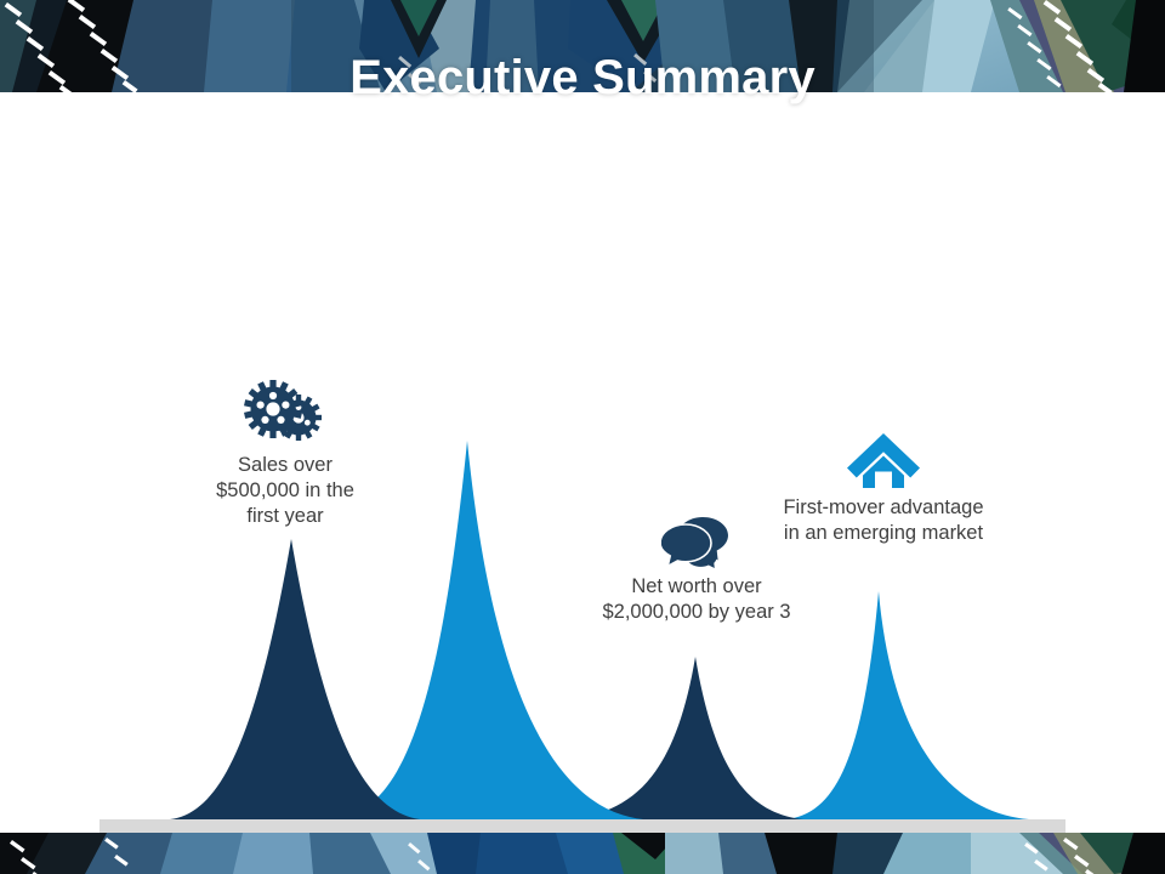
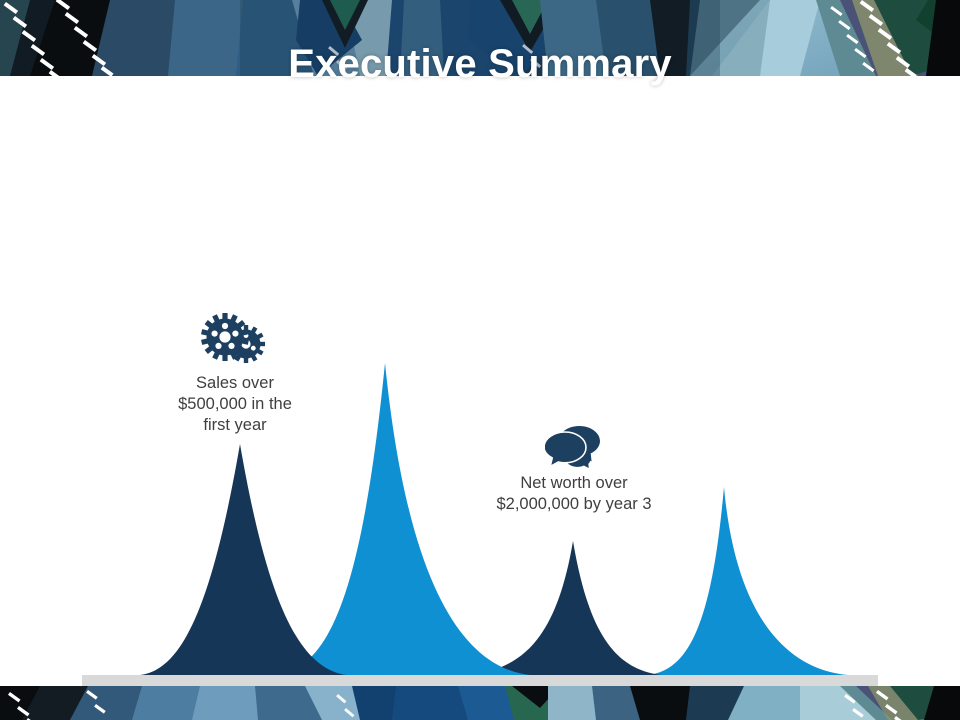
  Executive Summary
  Sales over
  $500,000 in the
  first year
  Net worth over
  $2,000,000 by year 3
- First-mover advantage
- in an emerging market
